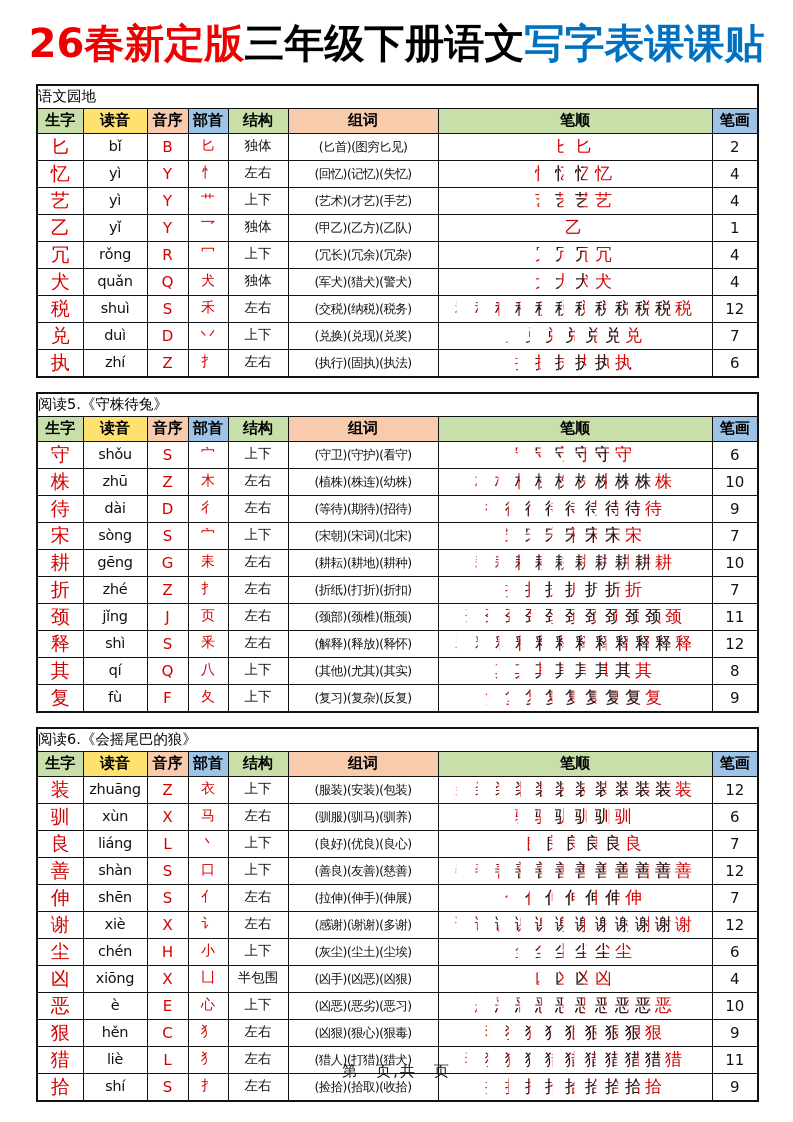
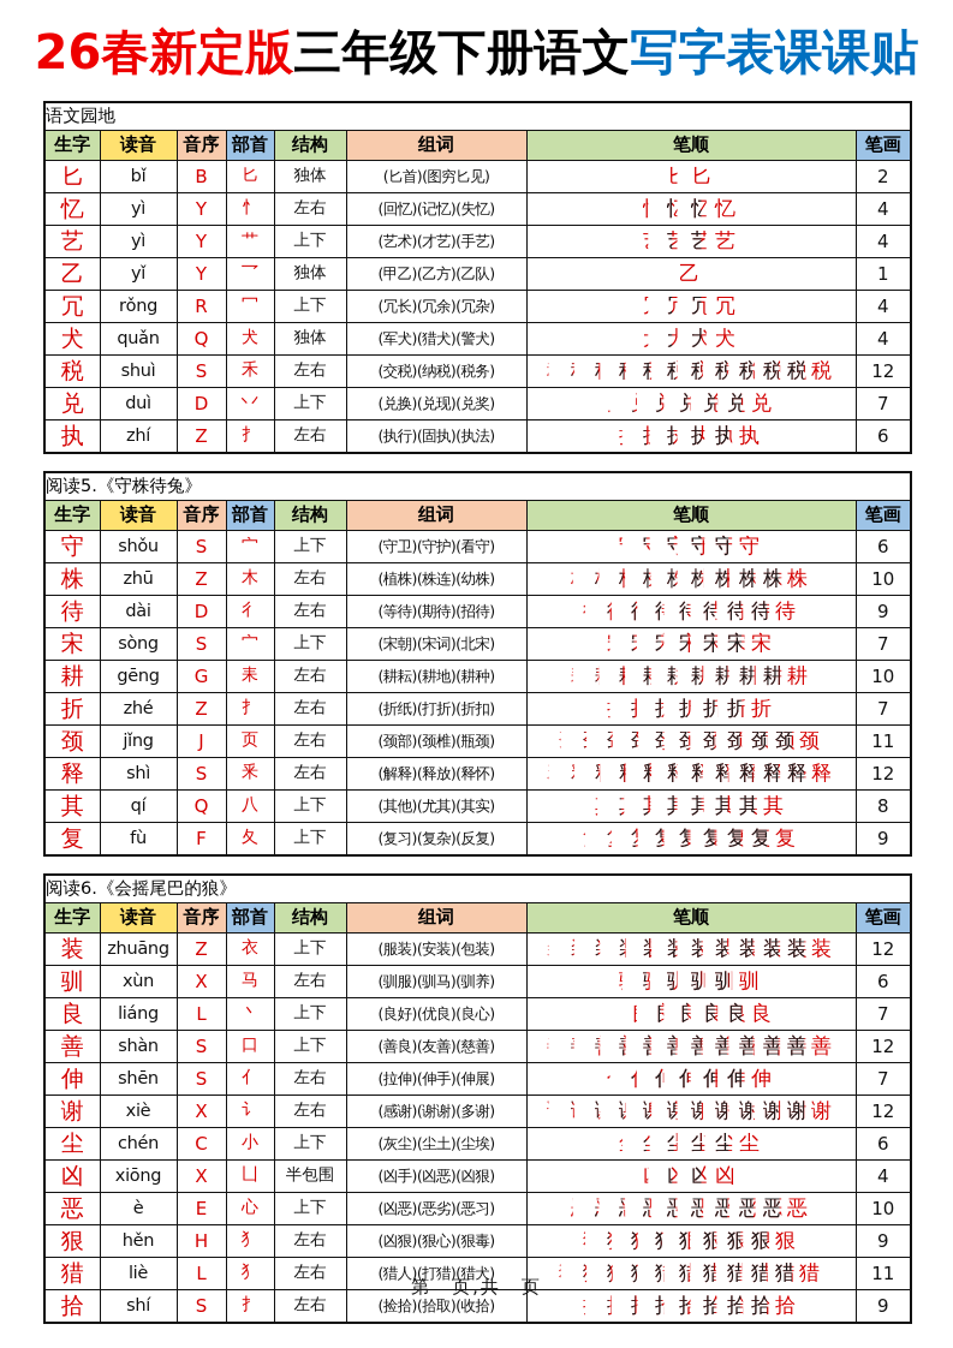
  26春新定版三年级下册语文写字表课课贴
  语文园地
  生字	读音	音序	部首	结构	组词	笔顺	笔画
  匕	bǐ	B	匕	独体	(匕首)(图穷匕见)	匕	2
  忆	yì	Y	忄	左右	(回忆)(记忆)(失忆)	忆 忆	4
  艺	yì	Y	艹	上下	(艺术)(才艺)(手艺)	艺 艺	4
  乙	yǐ	Y	乛	独体	(甲乙)(乙方)(乙队)	乙	1
  冗	rǒng	R	冖	上下	(冗长)(冗余)(冗杂)	冗 冗	4
  犬	quǎn	Q	犬	独体	(军犬)(猎犬)(警犬)	犬 犬	4
  税	shuì	S	禾	左右	(交税)(纳税)(税务)	税 税税 税税 税税 税税 税	12
  兑	duì	D	丷	上下	(兑换)(兑现)(兑奖)	兑 兑兑 兑兑 兑	7
  执	zhí	Z	扌	左右	(执行)(固执)(执法)	执 执执 执	6
  阅读5.《守株待兔》
  生字	读音	音序	部首	结构	组词	笔顺	笔画
  守	shǒu	S	宀	上下	(守卫)(守护)(看守)	守 守守 守	6
  株	zhū	Z	木	左右	(植株)(株连)(幼株)	株 株株 株株 株株 株	10
  待	dài	D	彳	左右	(等待)(期待)(招待)	待 待待 待待 待待 待	9
  宋	sòng	S	宀	上下	(宋朝)(宋词)(北宋)	宋 宋宋 宋宋 宋	7
  耕	gēng	G	耒	左右	(耕耘)(耕地)(耕种)	耕 耕耕 耕耕 耕耕 耕	10
  折	zhé	Z	扌	左右	(折纸)(打折)(折扣)	折 折折 折折 折	7
  颈	jǐng	J	页	左右	(颈部)(颈椎)(瓶颈)	颈 颈颈 颈颈 颈颈 颈颈 颈	11
  释	shì	S	釆	左右	(解释)(释放)(释怀)	释 释释 释释 释释 释释 释	12
  其	qí	Q	八	上下	(其他)(尤其)(其实)	其 其其 其其 其	8
  复	fù	F	夂	上下	(复习)(复杂)(反复)	复 复复 复复 复复 复	9
  阅读6.《会摇尾巴的狼》
  生字	读音	音序	部首	结构	组词	笔顺	笔画
  装	zhuāng	Z	衣	上下	(服装)(安装)(包装)	装 装装 装装 装装 装装 装	12
  驯	xùn	X	马	左右	(驯服)(驯马)(驯养)	驯 驯驯 驯	6
  良	liáng	L	丶	上下	(良好)(优良)(良心)	良 良良 良良 良	7
  善	shàn	S	口	上下	(善良)(友善)(慈善)	善 善善 善善 善善 善善 善	12
  伸	shēn	S	亻	左右	(拉伸)(伸手)(伸展)	伸 伸伸 伸伸 伸	7
  谢	xiè	X	讠	左右	(感谢)(谢谢)(多谢)	谢 谢谢 谢谢 谢谢 谢谢 谢	12
- 尘	chén	H	小	上下	(灰尘)(尘土)(尘埃)	尘 尘尘 尘	6
+ 尘	chén	C	小	上下	(灰尘)(尘土)(尘埃)	尘 尘尘 尘	6
  凶	xiōng	X	凵	半包围	(凶手)(凶恶)(凶狠)	凶 凶	4
  恶	è	E	心	上下	(凶恶)(恶劣)(恶习)	恶 恶恶 恶恶 恶恶 恶	10
- 狠	hěn	C	犭	左右	(凶狠)(狠心)(狠毒)	狠 狠狠 狠狠 狠狠 狠	9
+ 狠	hěn	H	犭	左右	(凶狠)(狠心)(狠毒)	狠 狠狠 狠狠 狠狠 狠	9
  猎	liè	L	犭	左右	(猎人)(打猎)(猎犬)	猎 猎猎 猎猎 猎猎 猎猎 猎	11
  拾	shí	S	扌	左右	(捡拾)(拾取)(收拾)	拾 拾拾 拾拾 拾拾 拾	9
  第 页,共 页
